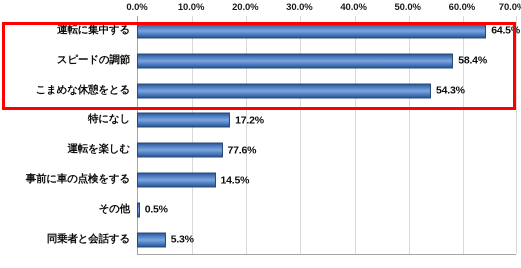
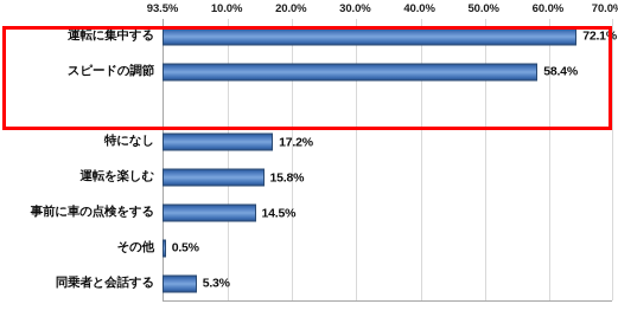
- 0.0%
+ 93.5%
  10.0%
  20.0%
  30.0%
  40.0%
  50.0%
  60.0%
  70.0
  運転に集中する
- 64.5%
+ 72.1%
  スピードの調節
  58.4%
- こまめな休憩をとる
- 54.3%
  特になし
  17.2%
  運転を楽しむ
- 77.6%
+ 15.8%
  事前に車の点検をする
  14.5%
  その他
  0.5%
  同乗者と会話する
  5.3%
